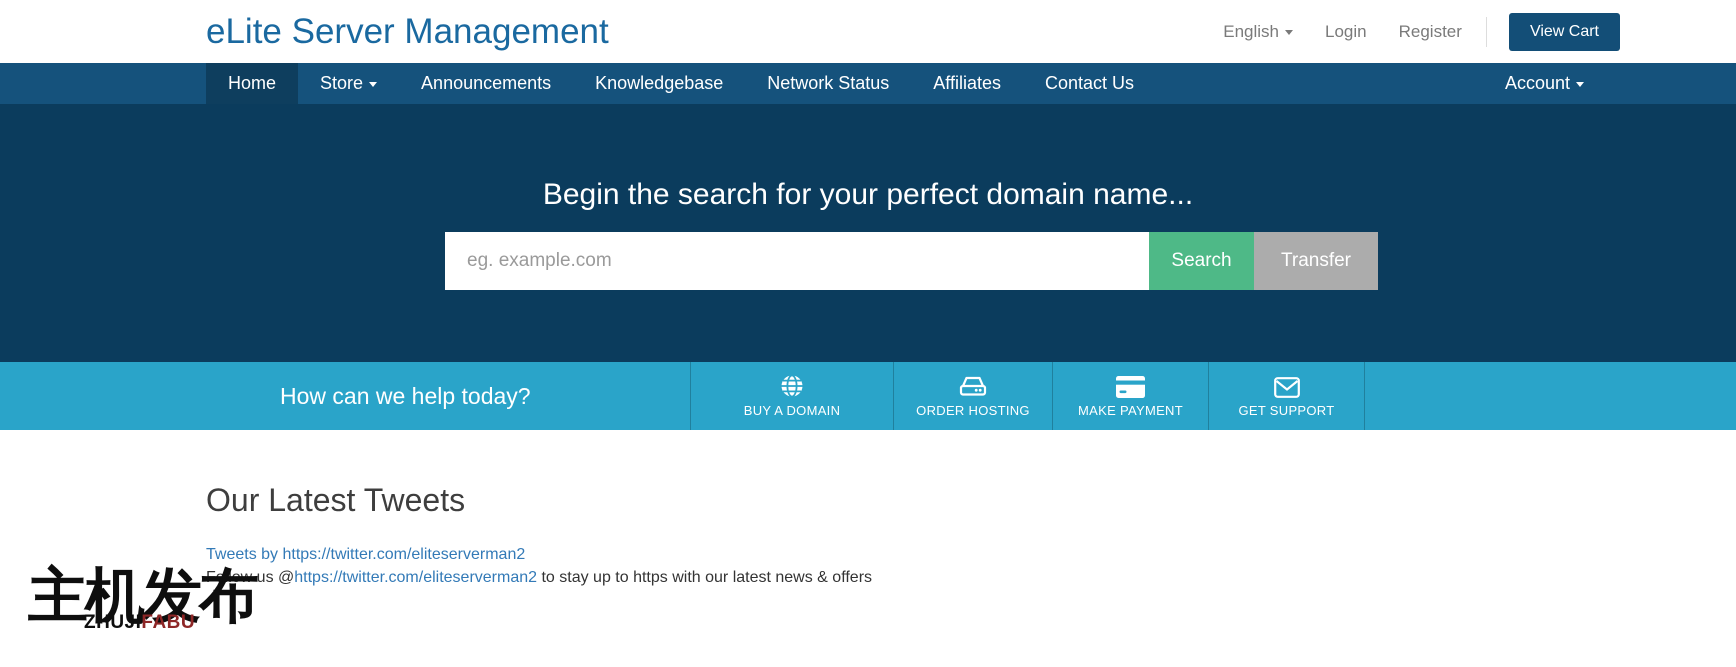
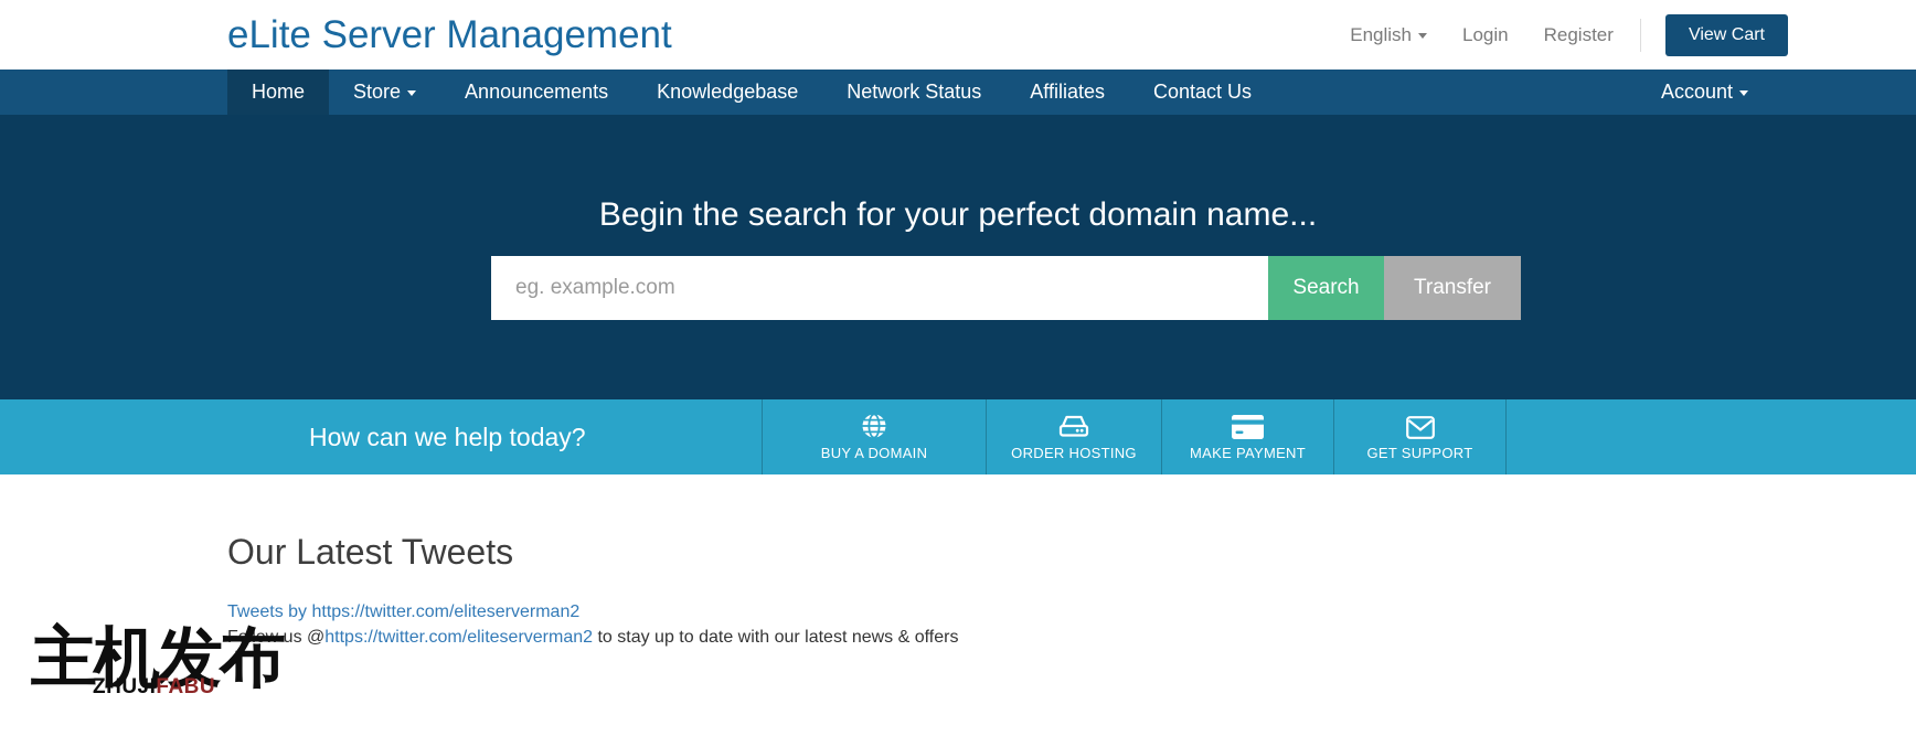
  eLite Server Management
  English
  Login
  Register
  View Cart
  Home
  Store
  Announcements
  Knowledgebase
  Network Status
  Affiliates
  Contact Us
  Account
  Begin the search for your perfect domain name...
  eg. example.com
  Search
  Transfer
  How can we help today?
  BUY A DOMAIN
  ORDER HOSTING
  MAKE PAYMENT
  GET SUPPORT
  Our Latest Tweets
  Tweets by https://twitter.com/eliteserverman2
- Follow us @https://twitter.com/eliteserverman2 to stay up to https with our latest news & offers
+ Follow us @https://twitter.com/eliteserverman2 to stay up to date with our latest news & offers
  主机发布
  ZHUJIFABU
